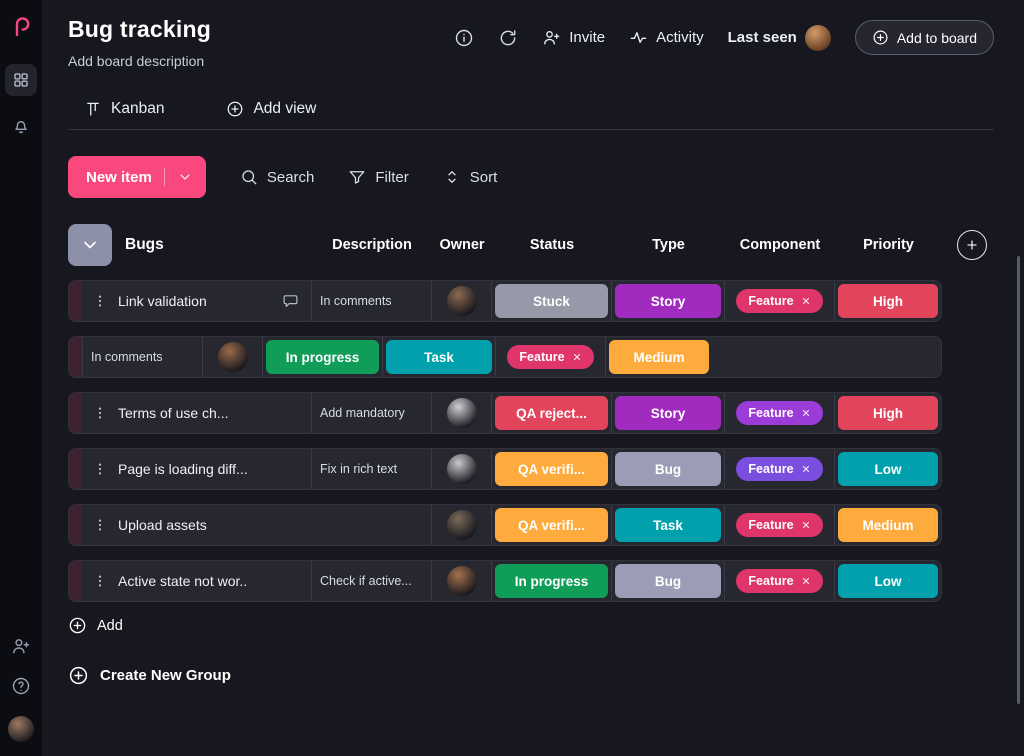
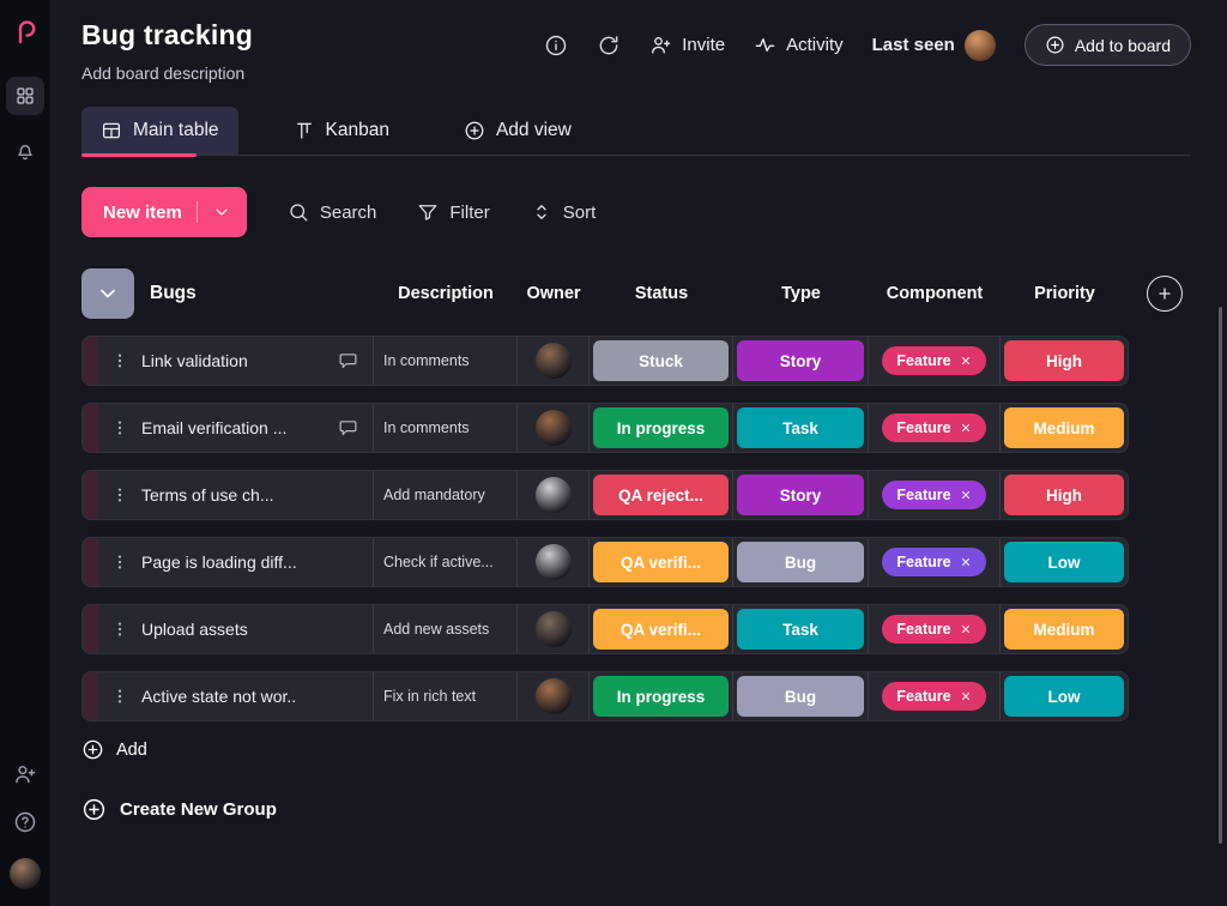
  Bug tracking
  Add board description
  Invite
  Activity
  Last seen
  Add to board
+ Main table
  Kanban
  Add view
  New item
  Search
  Filter
  Sort
  Bugs
  Description
  Owner
  Status
  Type
  Component
  Priority
  Link validation
  In comments
  Stuck
  Story
  Feature
  High
+ Email verification ...
  In comments
  In progress
  Task
  Feature
  Medium
  Terms of use ch...
  Add mandatory
  QA reject...
  Story
  Feature
  High
  Page is loading diff...
- Fix in rich text
+ Check if active...
  QA verifi...
  Bug
  Feature
  Low
  Upload assets
+ Add new assets
  QA verifi...
  Task
  Feature
  Medium
  Active state not wor..
- Check if active...
+ Fix in rich text
  In progress
  Bug
  Feature
  Low
  Add
  Create New Group
